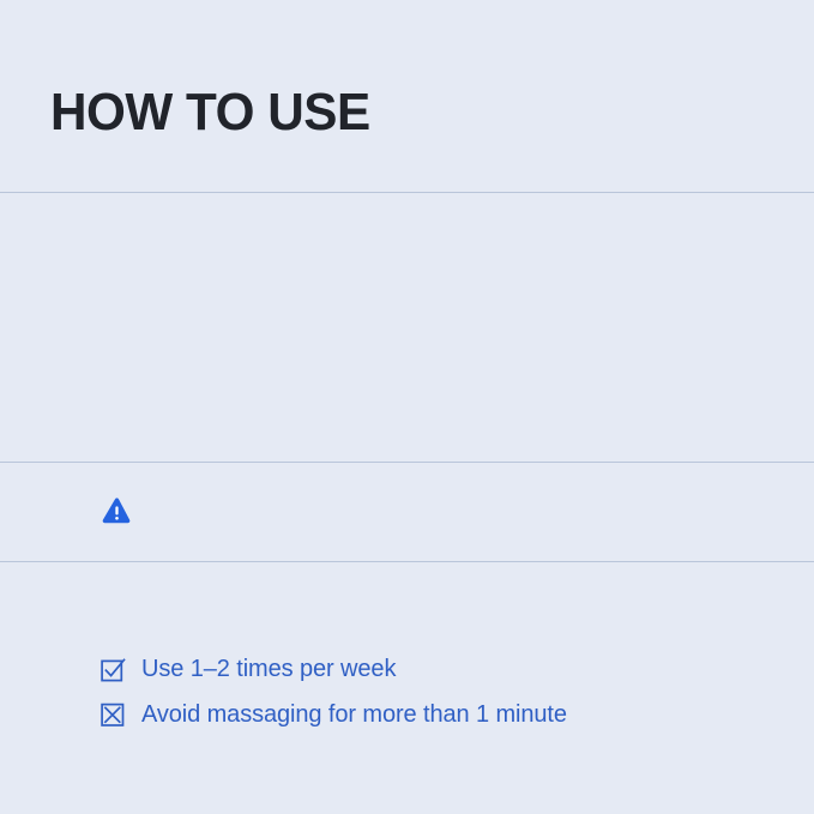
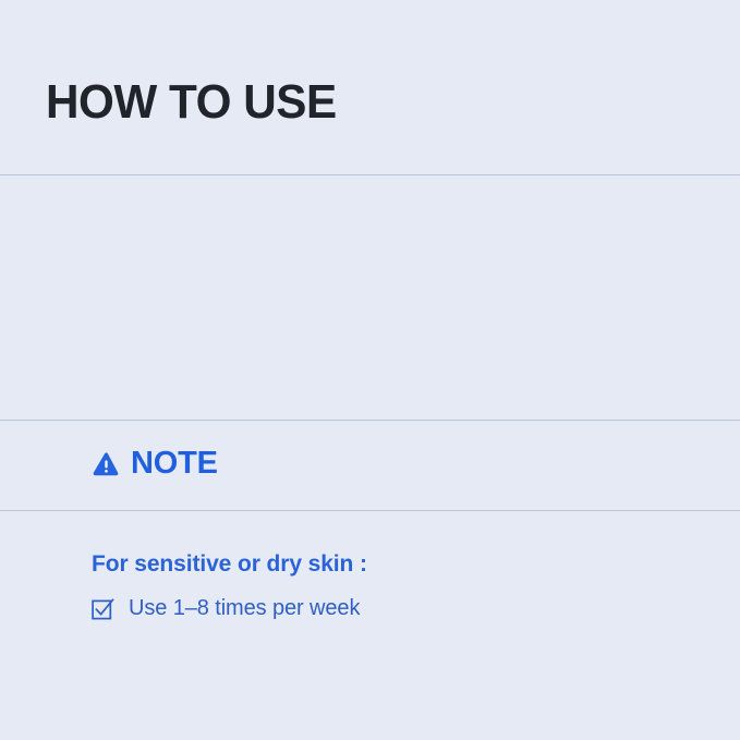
  HOW TO USE
+ NOTE
+ For sensitive or dry skin :
- Use 1–2 times per week
+ Use 1–8 times per week
- Avoid massaging for more than 1 minute
